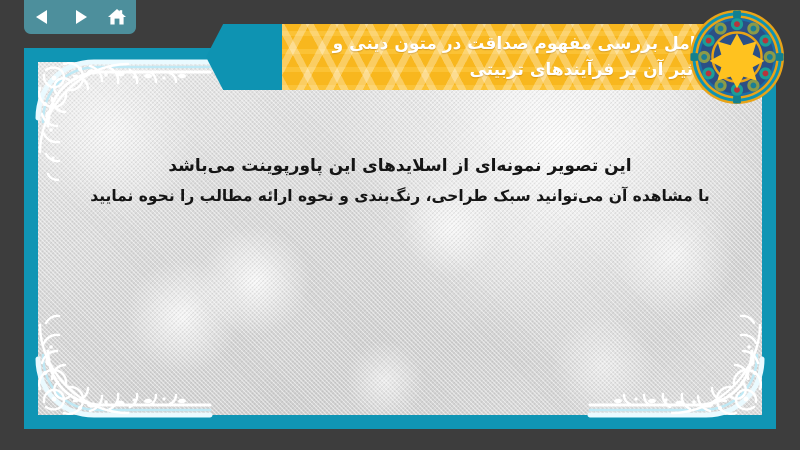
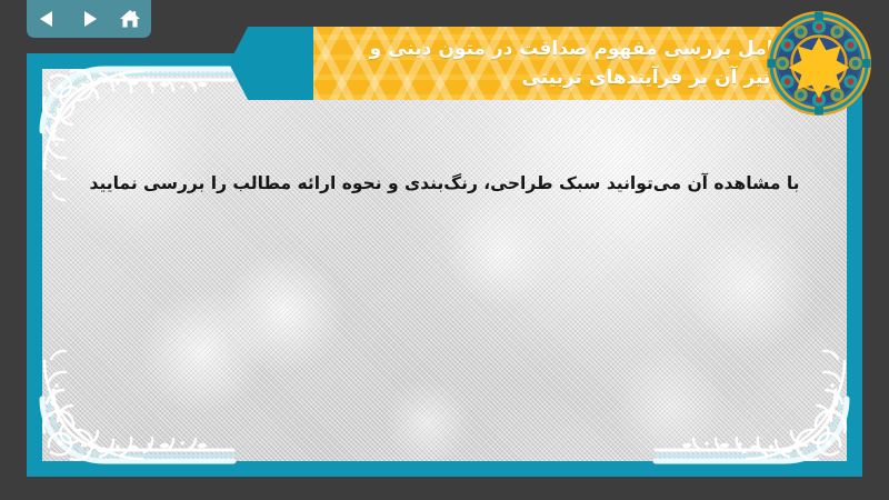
- این تصویر نمونه‌ای از اسلایدهای این پاورپوینت می‌باشد
- با مشاهده آن می‌توانید سبک طراحی، رنگ‌بندی و نحوه ارائه مطالب را نحوه نمایید
+ با مشاهده آن می‌توانید سبک طراحی، رنگ‌بندی و نحوه ارائه مطالب را بررسی نمایید
  مل بررسی مفهوم صداقت در متون دینی و
  ثیر آن بر فرآیندهای تربیتی
